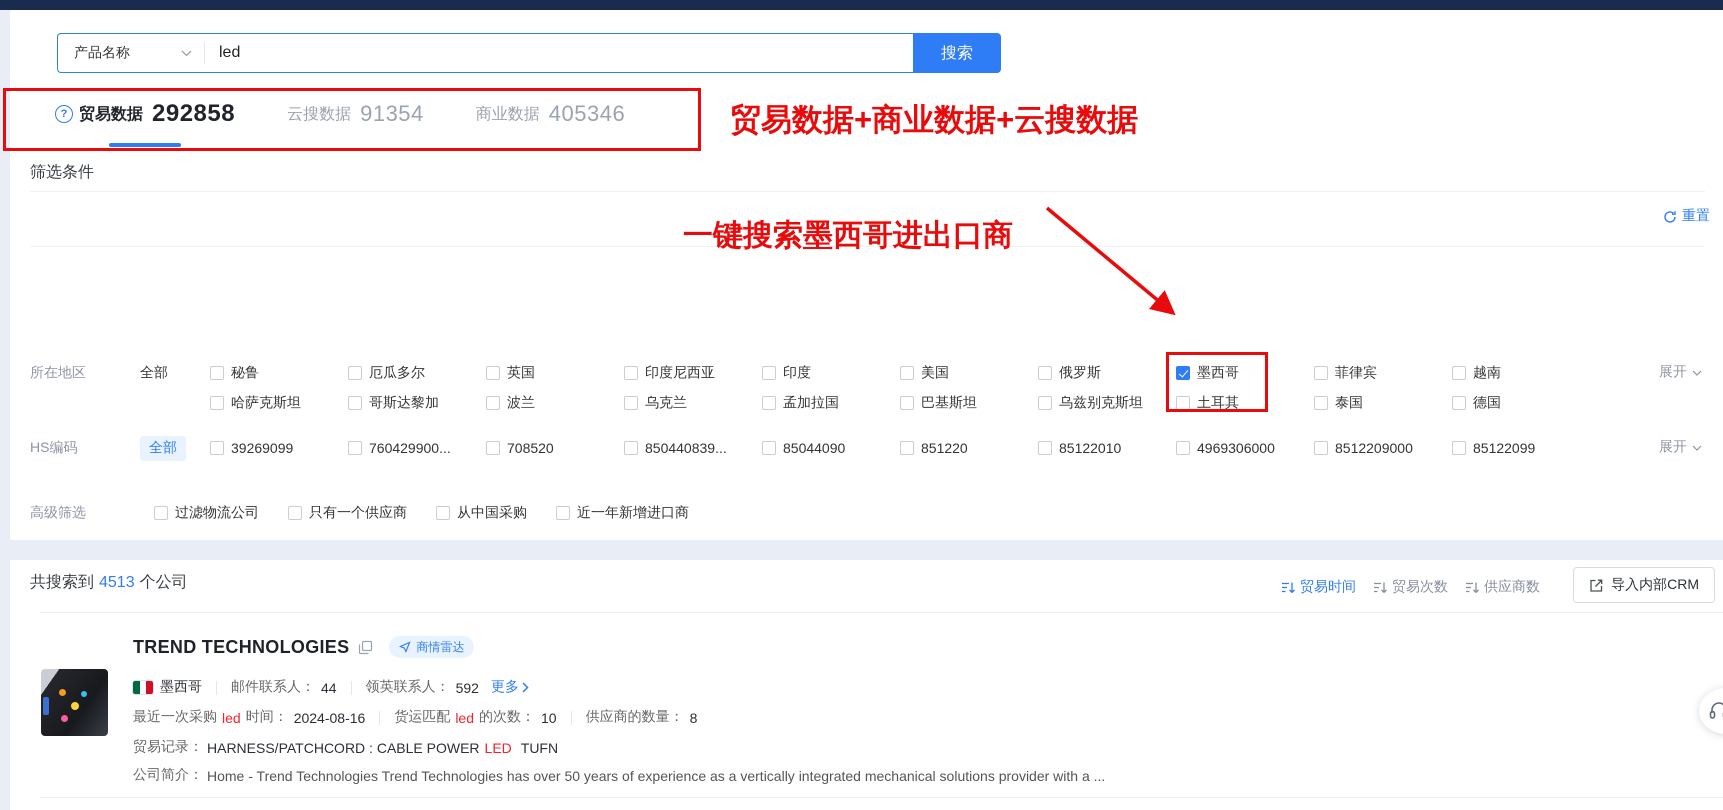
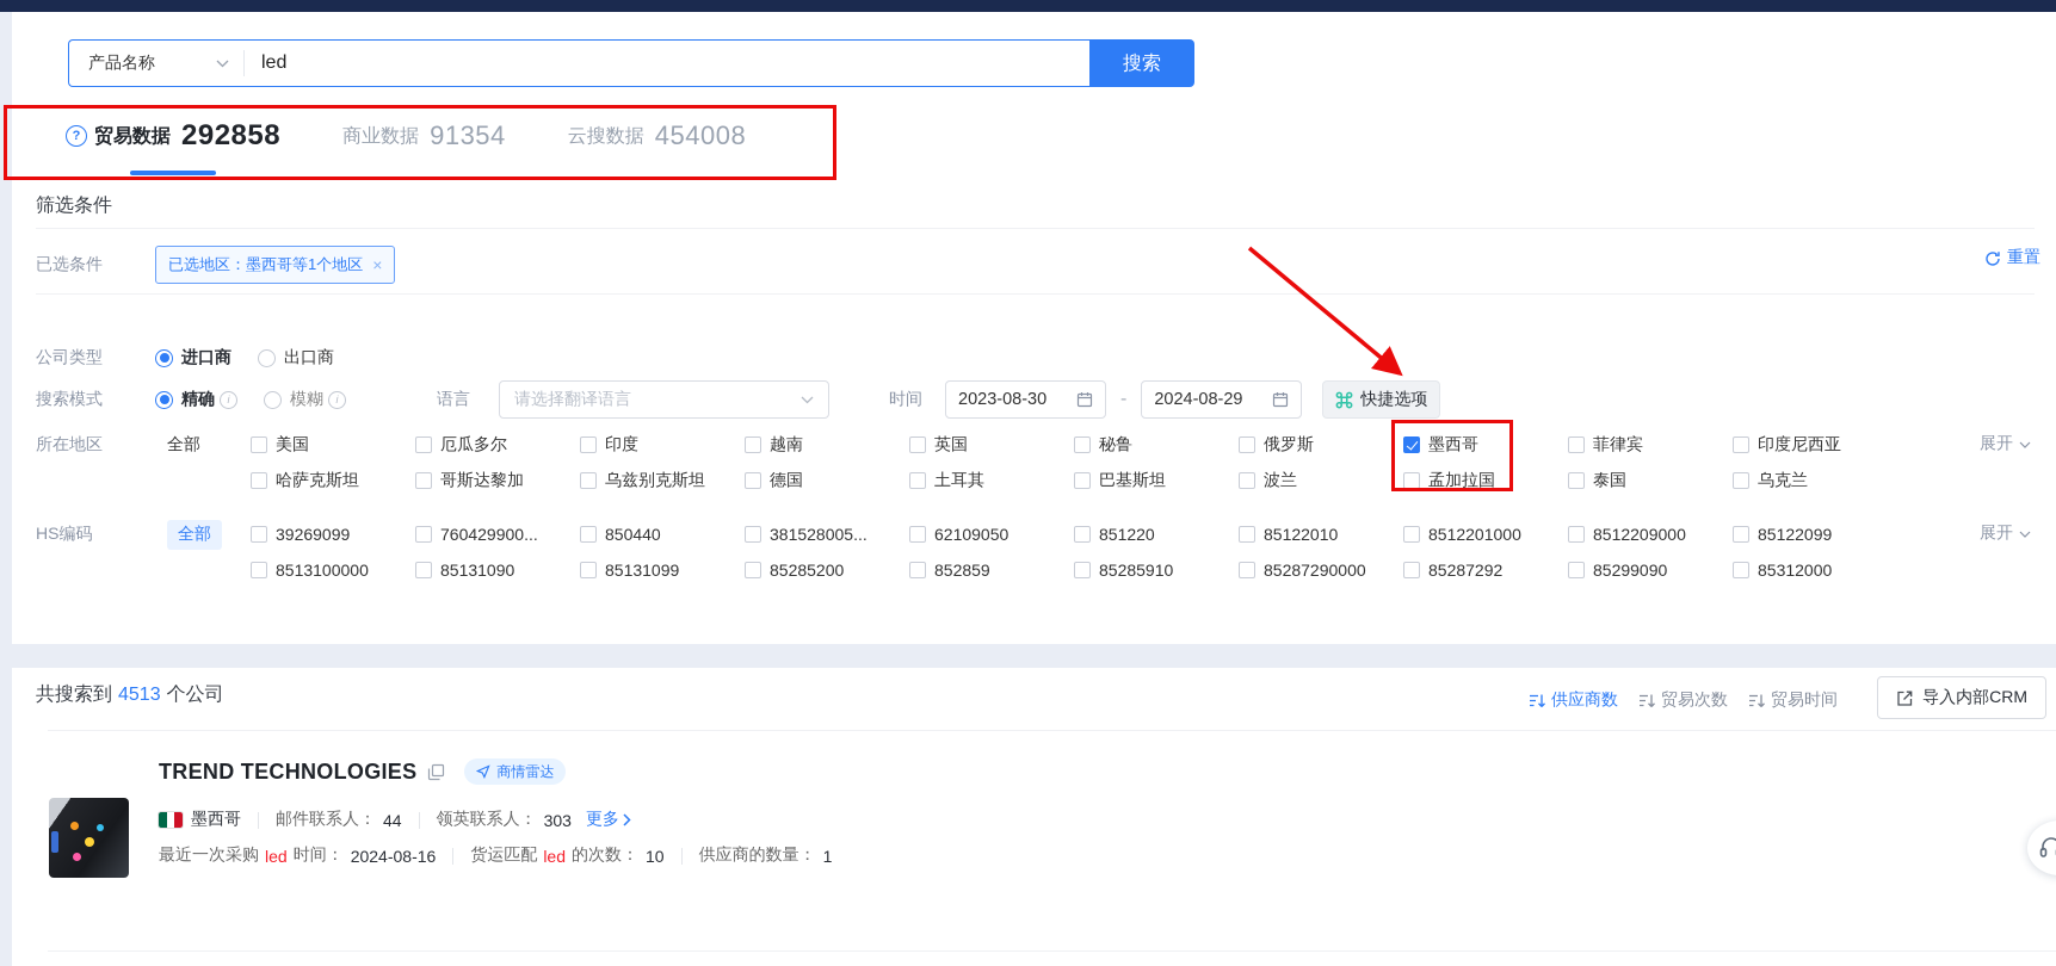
  产品名称
  led
  搜索
  贸易数据
  292858
- 云搜数据
+ 商业数据
  91354
- 商业数据
+ 云搜数据
- 405346
+ 454008
  筛选条件
+ 已选条件
+ 已选地区：墨西哥等1个地区
+ ×
  重置
+ 公司类型
+ 进口商
+ 出口商
+ 搜索模式
+ 精确
+ 模糊
+ 语言
+ 请选择翻译语言
+ 时间
+ 2023-08-30
+ -
+ 2024-08-29
+ 快捷选项
  所在地区
  全部
- 秘鲁
+ 美国
  厄瓜多尔
- 英国
+ 印度
- 印度尼西亚
+ 越南
- 印度
+ 英国
- 美国
+ 秘鲁
  俄罗斯
  墨西哥
  菲律宾
- 越南
+ 印度尼西亚
  哈萨克斯坦
  哥斯达黎加
- 波兰
+ 乌兹别克斯坦
- 乌克兰
+ 德国
- 孟加拉国
+ 土耳其
  巴基斯坦
- 乌兹别克斯坦
+ 波兰
- 土耳其
+ 孟加拉国
  泰国
- 德国
+ 乌克兰
  展开
  HS编码
  全部
  39269099
  760429900...
- 708520
+ 850440
- 850440839...
+ 381528005...
- 85044090
+ 62109050
  851220
  85122010
- 4969306000
+ 8512201000
  8512209000
  85122099
+ 8513100000
+ 85131090
+ 85131099
+ 85285200
+ 852859
+ 85285910
+ 85287290000
+ 85287292
+ 85299090
+ 85312000
  展开
- 高级筛选
- 过滤物流公司
- 只有一个供应商
- 从中国采购
- 近一年新增进口商
  共搜索到 4513 个公司
- 贸易时间
+ 供应商数
  贸易次数
- 供应商数
+ 贸易时间
  导入内部CRM
  TREND TECHNOLOGIES
  商情雷达
  墨西哥
  邮件联系人：
  44
  领英联系人：
- 592
+ 303
  更多
  最近一次采购
  led
  时间：
  2024-08-16
  货运匹配
  led
  的次数：
  10
  供应商的数量：
- 8
+ 1
- 贸易记录：
- HARNESS/PATCHCORD : CABLE POWER
- LED
- TUFN
- 公司简介：
- Home - Trend Technologies Trend Technologies has over 50 years of experience as a vertically integrated mechanical solutions provider with a ...
- 贸易数据+商业数据+云搜数据
- 一键搜索墨西哥进出口商
